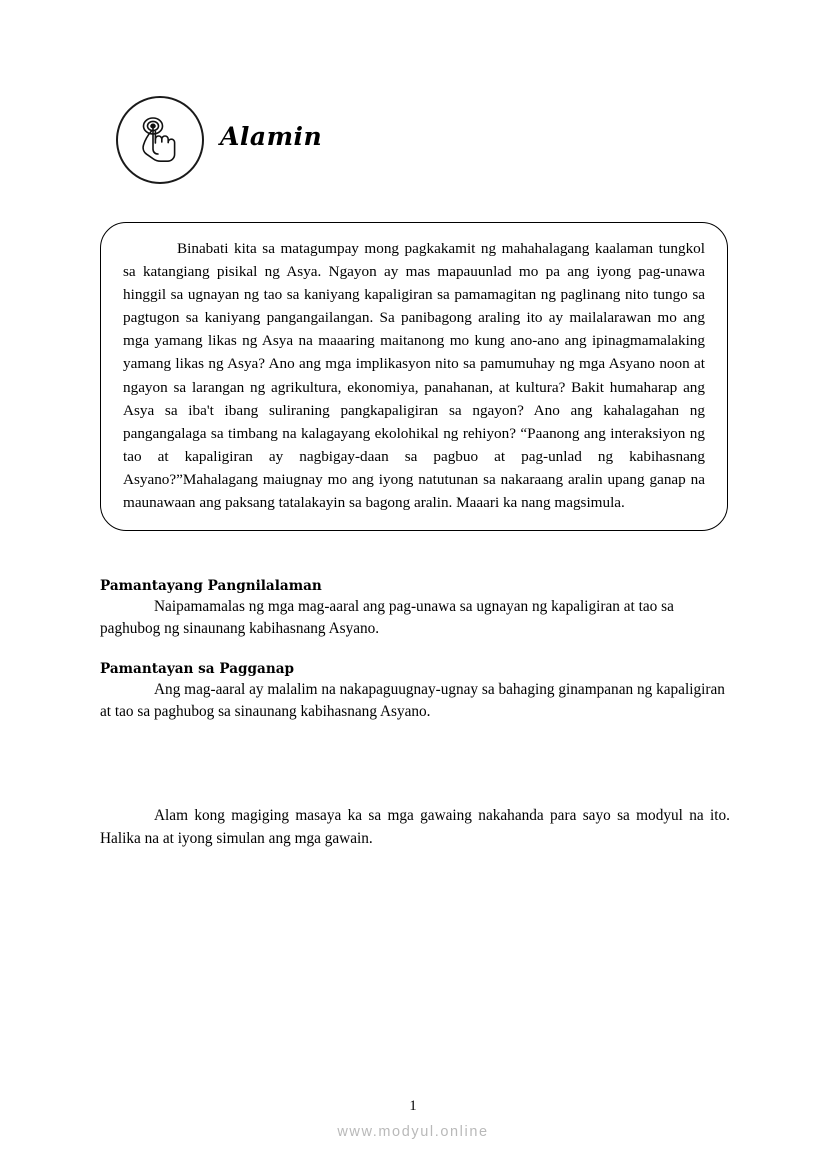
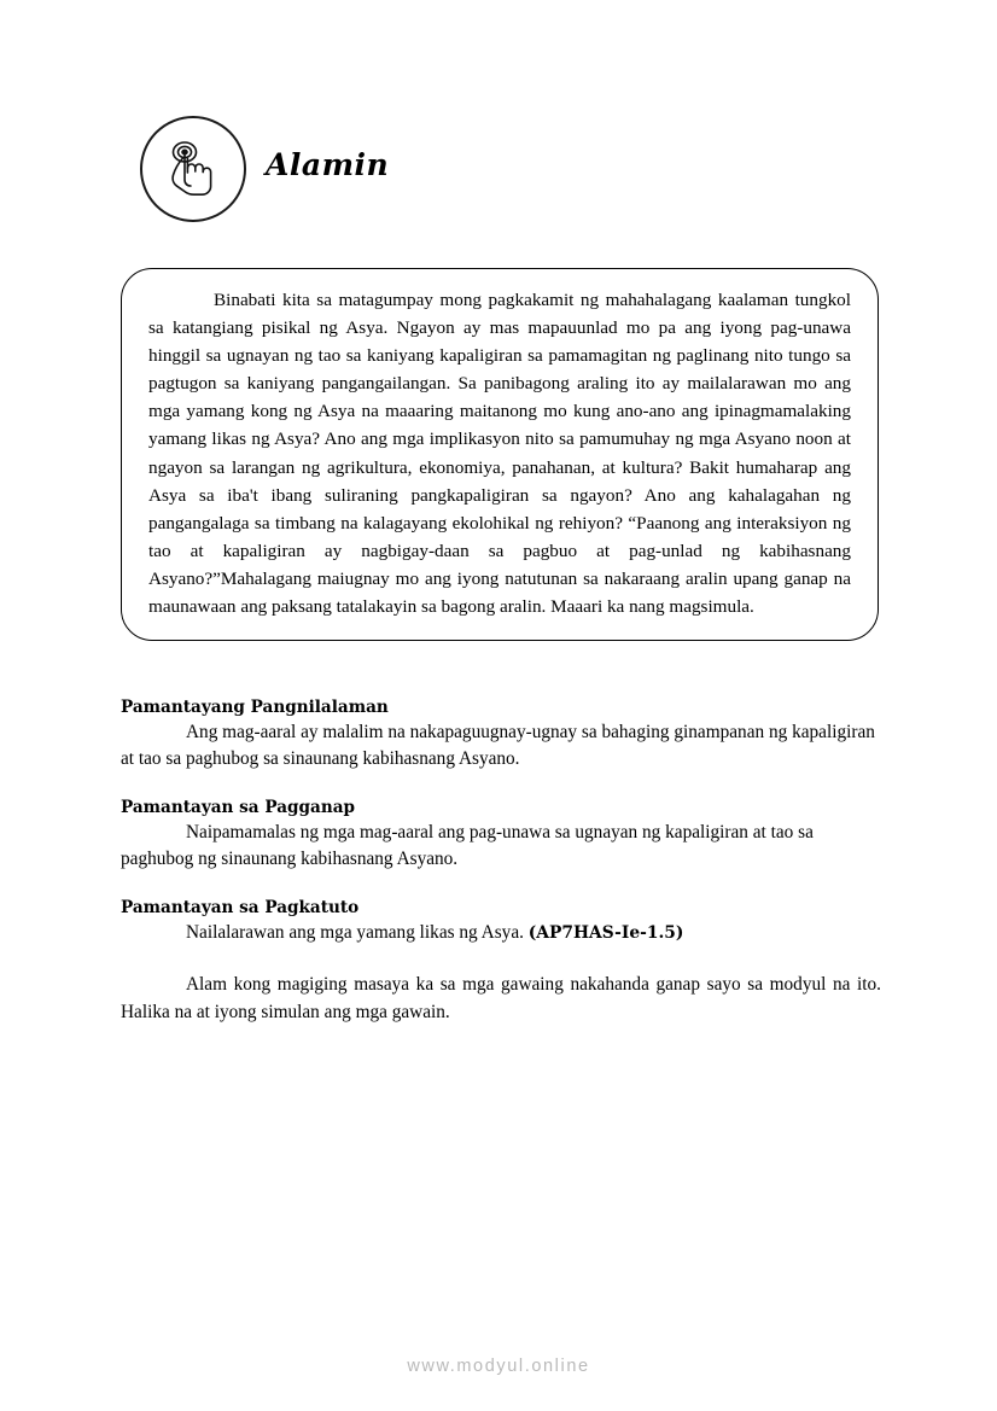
  Alamin
- Binabati kita sa matagumpay mong pagkakamit ng mahahalagang kaalaman tungkol sa katangiang pisikal ng Asya. Ngayon ay mas mapauunlad mo pa ang iyong pag-unawa hinggil sa ugnayan ng tao sa kaniyang kapaligiran sa pamamagitan ng paglinang nito tungo sa pagtugon sa kaniyang pangangailangan. Sa panibagong araling ito ay mailalarawan mo ang mga yamang likas ng Asya na maaaring maitanong mo kung ano-ano ang ipinagmamalaking yamang likas ng Asya? Ano ang mga implikasyon nito sa pamumuhay ng mga Asyano noon at ngayon sa larangan ng agrikultura, ekonomiya, panahanan, at kultura? Bakit humaharap ang Asya sa iba't ibang suliraning pangkapaligiran sa ngayon? Ano ang kahalagahan ng pangangalaga sa timbang na kalagayang ekolohikal ng rehiyon? “Paanong ang interaksiyon ng tao at kapaligiran ay nagbigay-daan sa pagbuo at pag-unlad ng kabihasnang Asyano?”Mahalagang maiugnay mo ang iyong natutunan sa nakaraang aralin upang ganap na maunawaan ang paksang tatalakayin sa bagong aralin. Maaari ka nang magsimula.
+ Binabati kita sa matagumpay mong pagkakamit ng mahahalagang kaalaman tungkol sa katangiang pisikal ng Asya. Ngayon ay mas mapauunlad mo pa ang iyong pag-unawa hinggil sa ugnayan ng tao sa kaniyang kapaligiran sa pamamagitan ng paglinang nito tungo sa pagtugon sa kaniyang pangangailangan. Sa panibagong araling ito ay mailalarawan mo ang mga yamang kong ng Asya na maaaring maitanong mo kung ano-ano ang ipinagmamalaking yamang likas ng Asya? Ano ang mga implikasyon nito sa pamumuhay ng mga Asyano noon at ngayon sa larangan ng agrikultura, ekonomiya, panahanan, at kultura? Bakit humaharap ang Asya sa iba't ibang suliraning pangkapaligiran sa ngayon? Ano ang kahalagahan ng pangangalaga sa timbang na kalagayang ekolohikal ng rehiyon? “Paanong ang interaksiyon ng tao at kapaligiran ay nagbigay-daan sa pagbuo at pag-unlad ng kabihasnang Asyano?”Mahalagang maiugnay mo ang iyong natutunan sa nakaraang aralin upang ganap na maunawaan ang paksang tatalakayin sa bagong aralin. Maaari ka nang magsimula.
  Pamantayang Pangnilalaman
- Naipamamalas ng mga mag-aaral ang pag-unawa sa ugnayan ng kapaligiran at tao sa paghubog ng sinaunang kabihasnang Asyano.
+ Ang mag-aaral ay malalim na nakapaguugnay-ugnay sa bahaging ginampanan ng kapaligiran at tao sa paghubog sa sinaunang kabihasnang Asyano.
  Pamantayan sa Pagganap
- Ang mag-aaral ay malalim na nakapaguugnay-ugnay sa bahaging ginampanan ng kapaligiran at tao sa paghubog sa sinaunang kabihasnang Asyano.
+ Naipamamalas ng mga mag-aaral ang pag-unawa sa ugnayan ng kapaligiran at tao sa paghubog ng sinaunang kabihasnang Asyano.
+ Pamantayan sa Pagkatuto
+ Nailalarawan ang mga yamang likas ng Asya. (AP7HAS-Ie-1.5)
- Alam kong magiging masaya ka sa mga gawaing nakahanda para sayo sa modyul na ito. Halika na at iyong simulan ang mga gawain.
+ Alam kong magiging masaya ka sa mga gawaing nakahanda ganap sayo sa modyul na ito. Halika na at iyong simulan ang mga gawain.
- 1
  www.modyul.online
